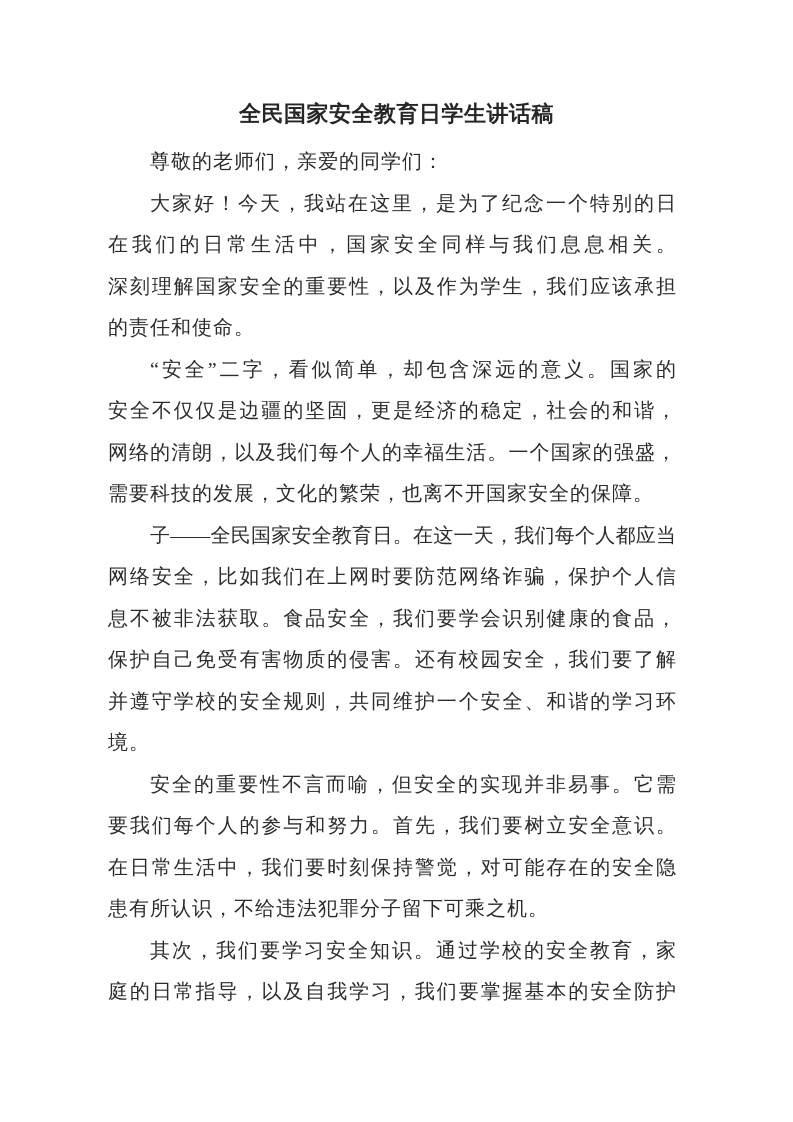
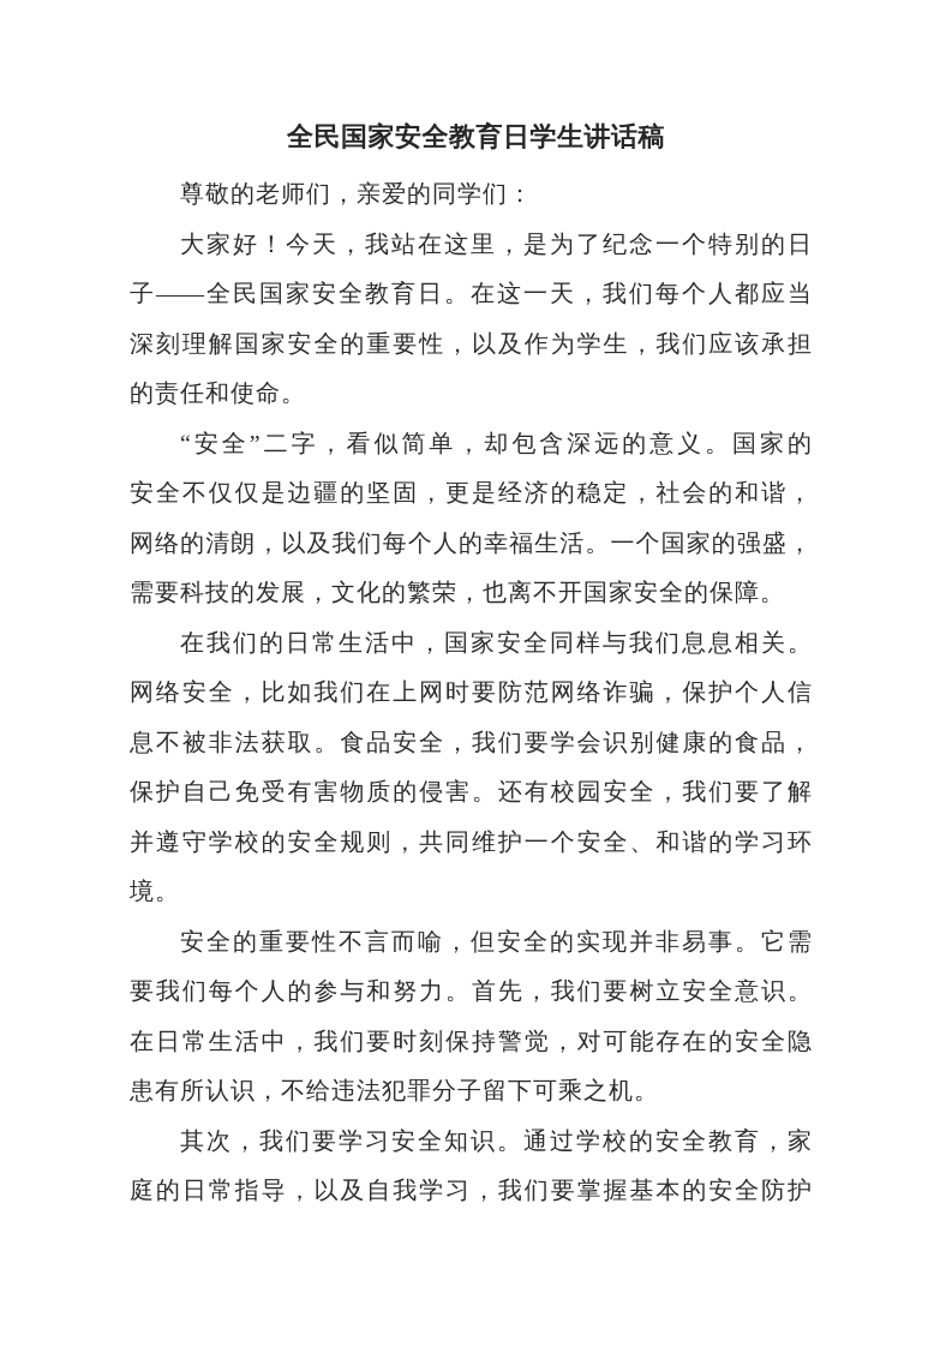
  全民国家安全教育日学生讲话稿
  尊敬的老师们，亲爱的同学们：
  大家好！今天，我站在这里，是为了纪念一个特别的日
- 在我们的日常生活中，国家安全同样与我们息息相关。
+ 子——全民国家安全教育日。在这一天，我们每个人都应当
  深刻理解国家安全的重要性，以及作为学生，我们应该承担
  的责任和使命。
  “安全”二字，看似简单，却包含深远的意义。国家的
  安全不仅仅是边疆的坚固，更是经济的稳定，社会的和谐，
  网络的清朗，以及我们每个人的幸福生活。一个国家的强盛，
  需要科技的发展，文化的繁荣，也离不开国家安全的保障。
- 子——全民国家安全教育日。在这一天，我们每个人都应当
+ 在我们的日常生活中，国家安全同样与我们息息相关。
  网络安全，比如我们在上网时要防范网络诈骗，保护个人信
  息不被非法获取。食品安全，我们要学会识别健康的食品，
  保护自己免受有害物质的侵害。还有校园安全，我们要了解
  并遵守学校的安全规则，共同维护一个安全、和谐的学习环
  境。
  安全的重要性不言而喻，但安全的实现并非易事。它需
  要我们每个人的参与和努力。首先，我们要树立安全意识。
  在日常生活中，我们要时刻保持警觉，对可能存在的安全隐
  患有所认识，不给违法犯罪分子留下可乘之机。
  其次，我们要学习安全知识。通过学校的安全教育，家
  庭的日常指导，以及自我学习，我们要掌握基本的安全防护
